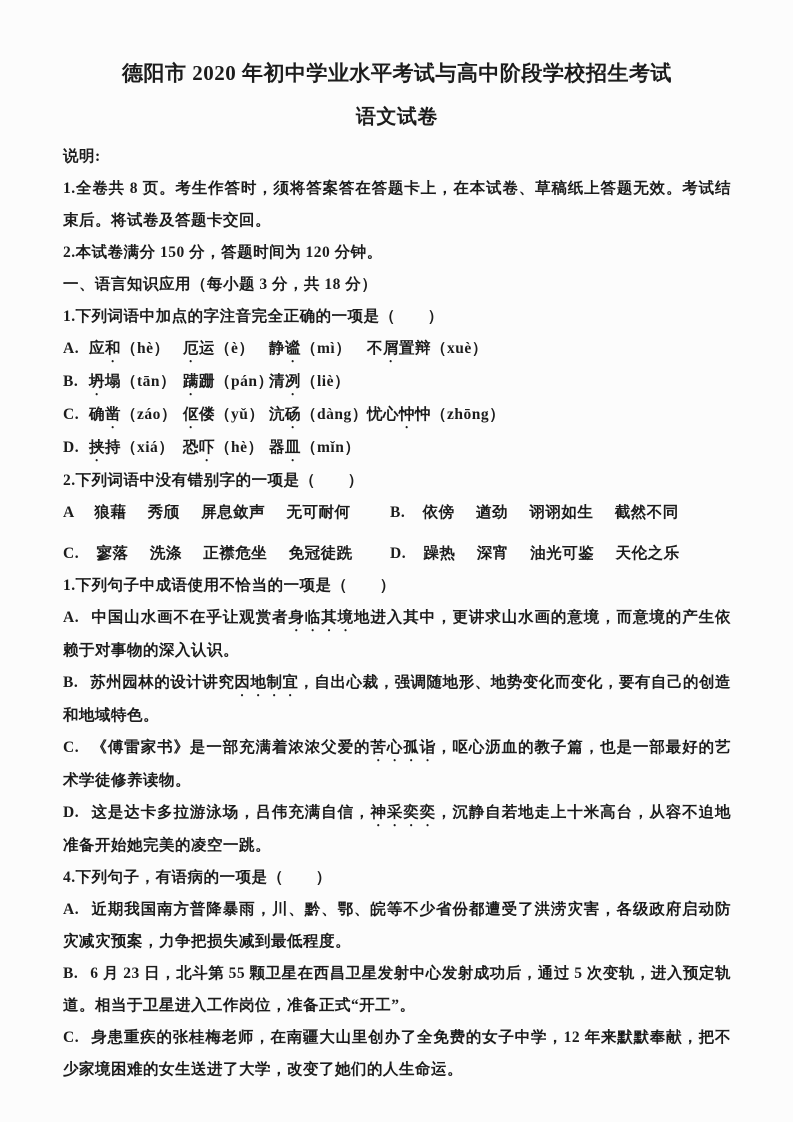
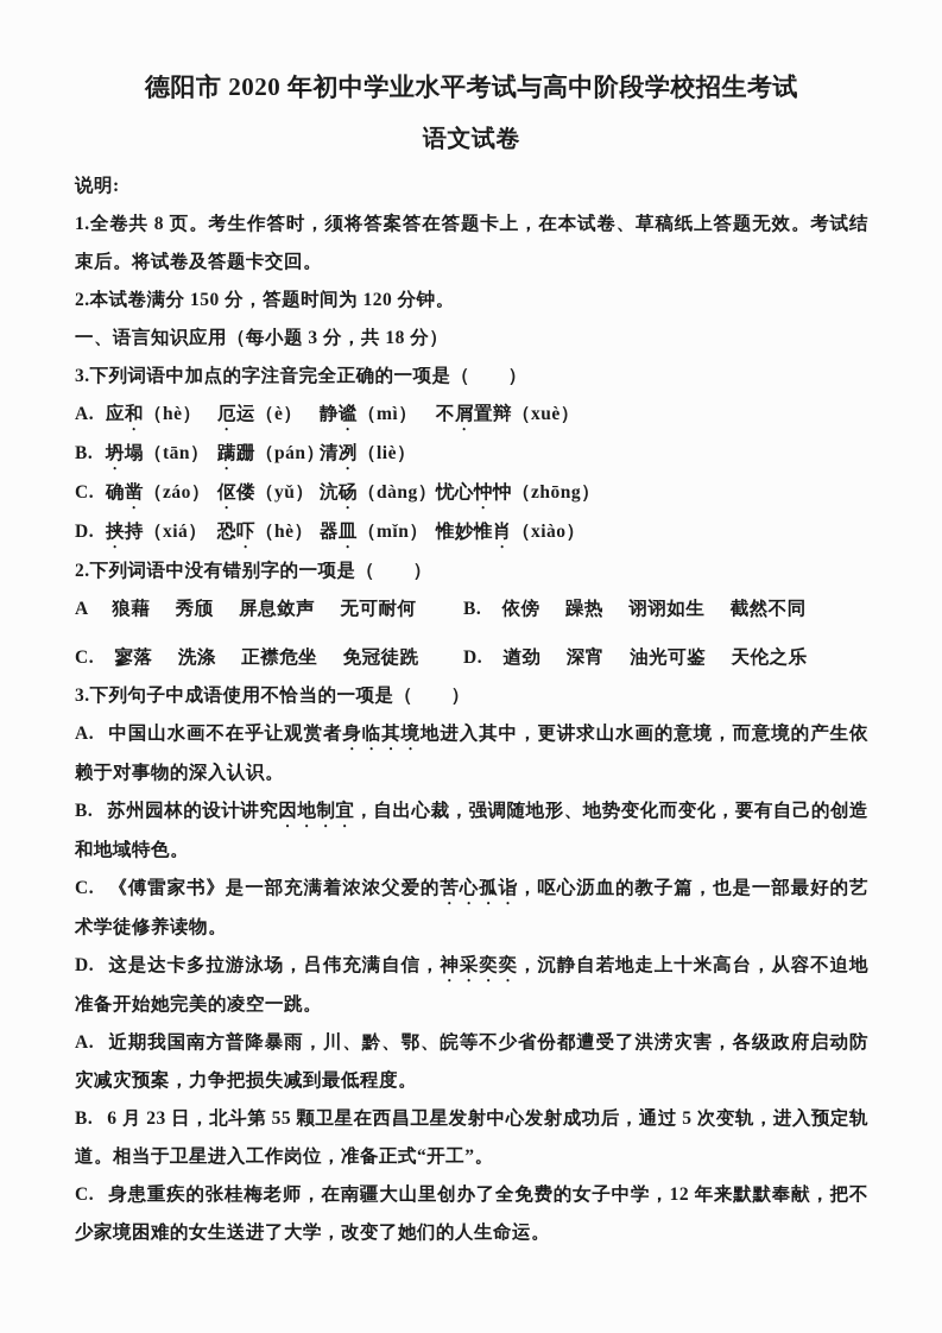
  德阳市 2020 年初中学业水平考试与高中阶段学校招生考试
  语文试卷
  说明:
  1.全卷共 8 页。考生作答时，须将答案答在答题卡上，在本试卷、草稿纸上答题无效。考试结束后。将试卷及答题卡交回。
  2.本试卷满分 150 分，答题时间为 120 分钟。
  一、语言知识应用（每小题 3 分，共 18 分）
- 1.下列词语中加点的字注音完全正确的一项是（ ）
+ 3.下列词语中加点的字注音完全正确的一项是（ ）
  A.
  应和（hè）
  厄运（è）
  静谧（mì）
  不屑置辩（xuè）
  B.
  坍塌（tān）
  蹒跚（pán）
  清冽（liè）
  C.
  确凿（záo）
  伛偻（yǔ）
  沆砀（dàng）
  忧心忡忡（zhōng）
  D.
  挟持（xiá）
  恐吓（hè）
  器皿（mǐn）
+ 惟妙惟肖（xiào）
  2.下列词语中没有错别字的一项是（ ）
  A 狼藉 秀颀 屏息敛声 无可耐何
- B. 依傍 遒劲 诩诩如生 截然不同
+ B. 依傍 躁热 诩诩如生 截然不同
  C. 寥落 洗涤 正襟危坐 免冠徒跣
- D. 躁热 深宵 油光可鉴 天伦之乐
+ D. 遒劲 深宵 油光可鉴 天伦之乐
- 1.下列句子中成语使用不恰当的一项是（ ）
+ 3.下列句子中成语使用不恰当的一项是（ ）
  A. 中国山水画不在乎让观赏者身临其境地进入其中，更讲求山水画的意境，而意境的产生依赖于对事物的深入认识。
  B. 苏州园林的设计讲究因地制宜，自出心裁，强调随地形、地势变化而变化，要有自己的创造和地域特色。
  C. 《傅雷家书》是一部充满着浓浓父爱的苦心孤诣，呕心沥血的教子篇，也是一部最好的艺术学徒修养读物。
  D. 这是达卡多拉游泳场，吕伟充满自信，神采奕奕，沉静自若地走上十米高台，从容不迫地准备开始她完美的凌空一跳。
- 4.下列句子，有语病的一项是（ ）
  A. 近期我国南方普降暴雨，川、黔、鄂、皖等不少省份都遭受了洪涝灾害，各级政府启动防灾减灾预案，力争把损失减到最低程度。
  B. 6 月 23 日，北斗第 55 颗卫星在西昌卫星发射中心发射成功后，通过 5 次变轨，进入预定轨道。相当于卫星进入工作岗位，准备正式“开工”。
  C. 身患重疾的张桂梅老师，在南疆大山里创办了全免费的女子中学，12 年来默默奉献，把不少家境困难的女生送进了大学，改变了她们的人生命运。
